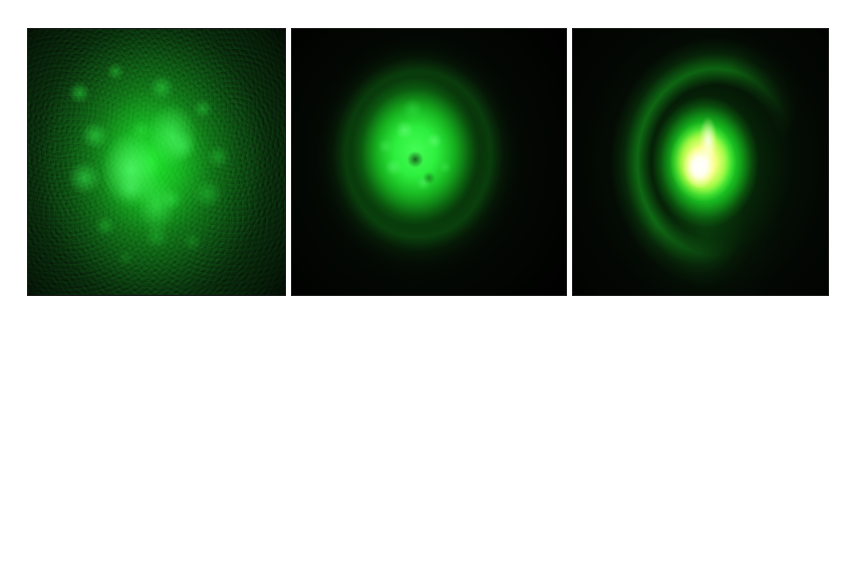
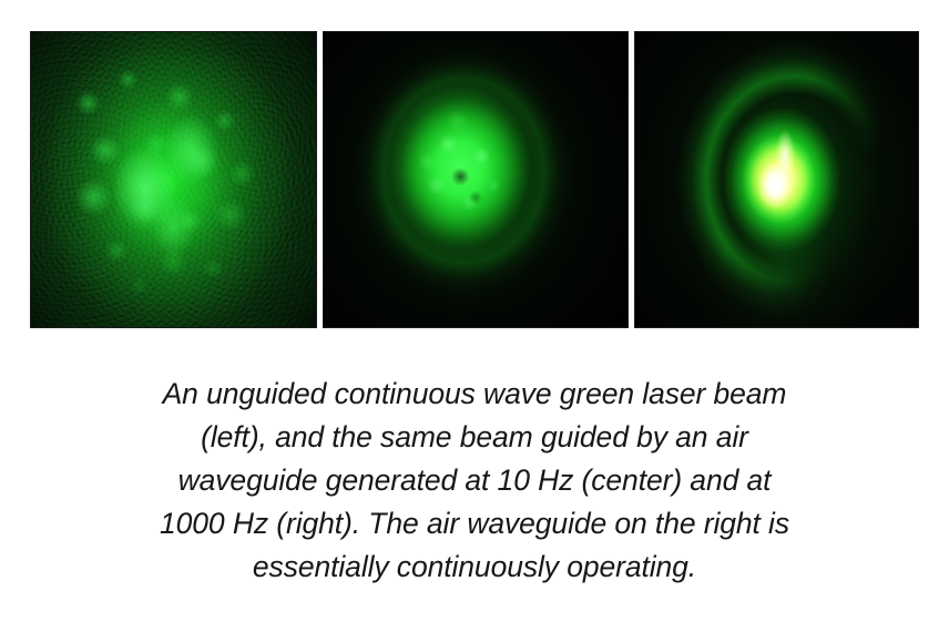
+ An unguided continuous wave green laser beam
+ (left), and the same beam guided by an air
+ waveguide generated at 10 Hz (center) and at
+ 1000 Hz (right). The air waveguide on the right is
+ essentially continuously operating.
